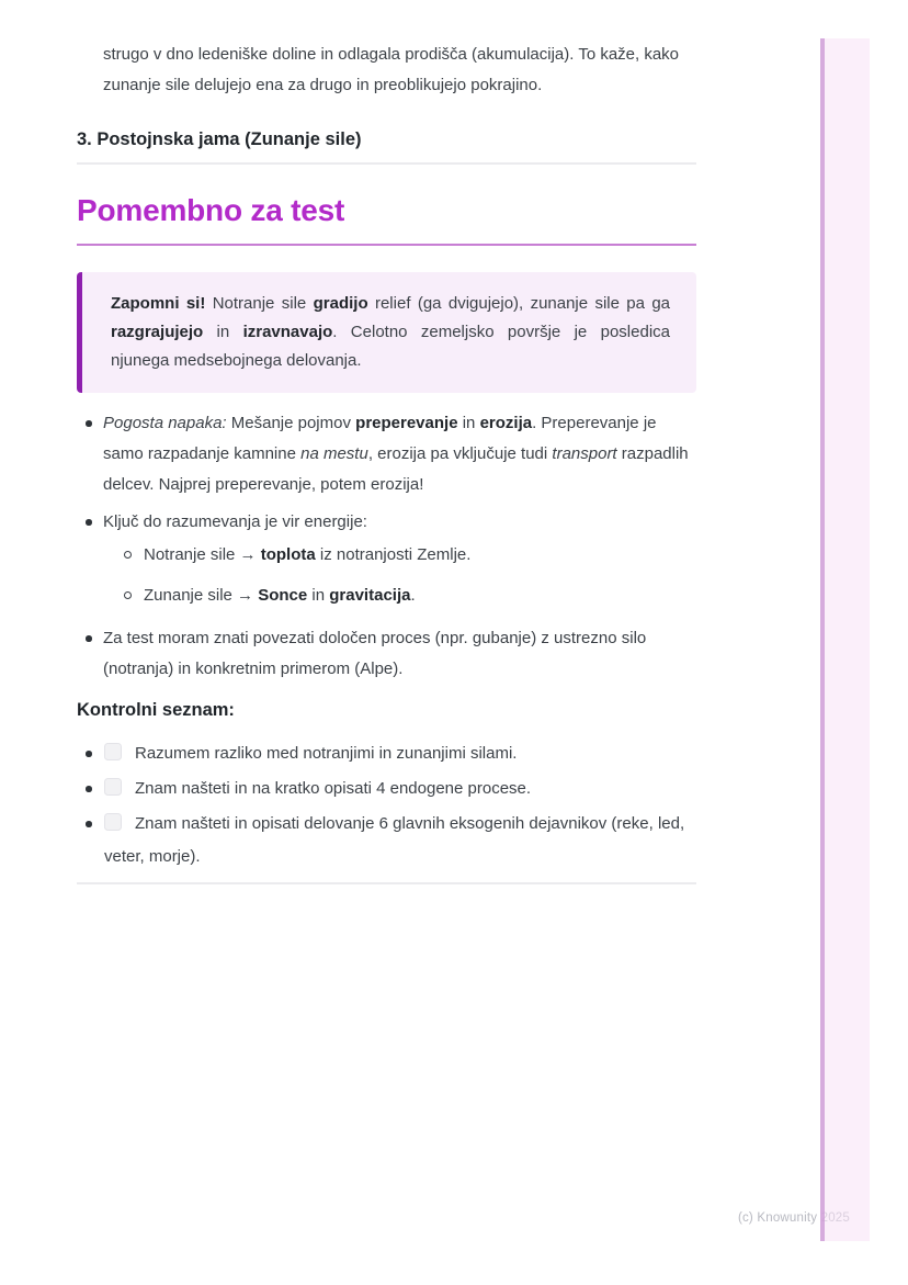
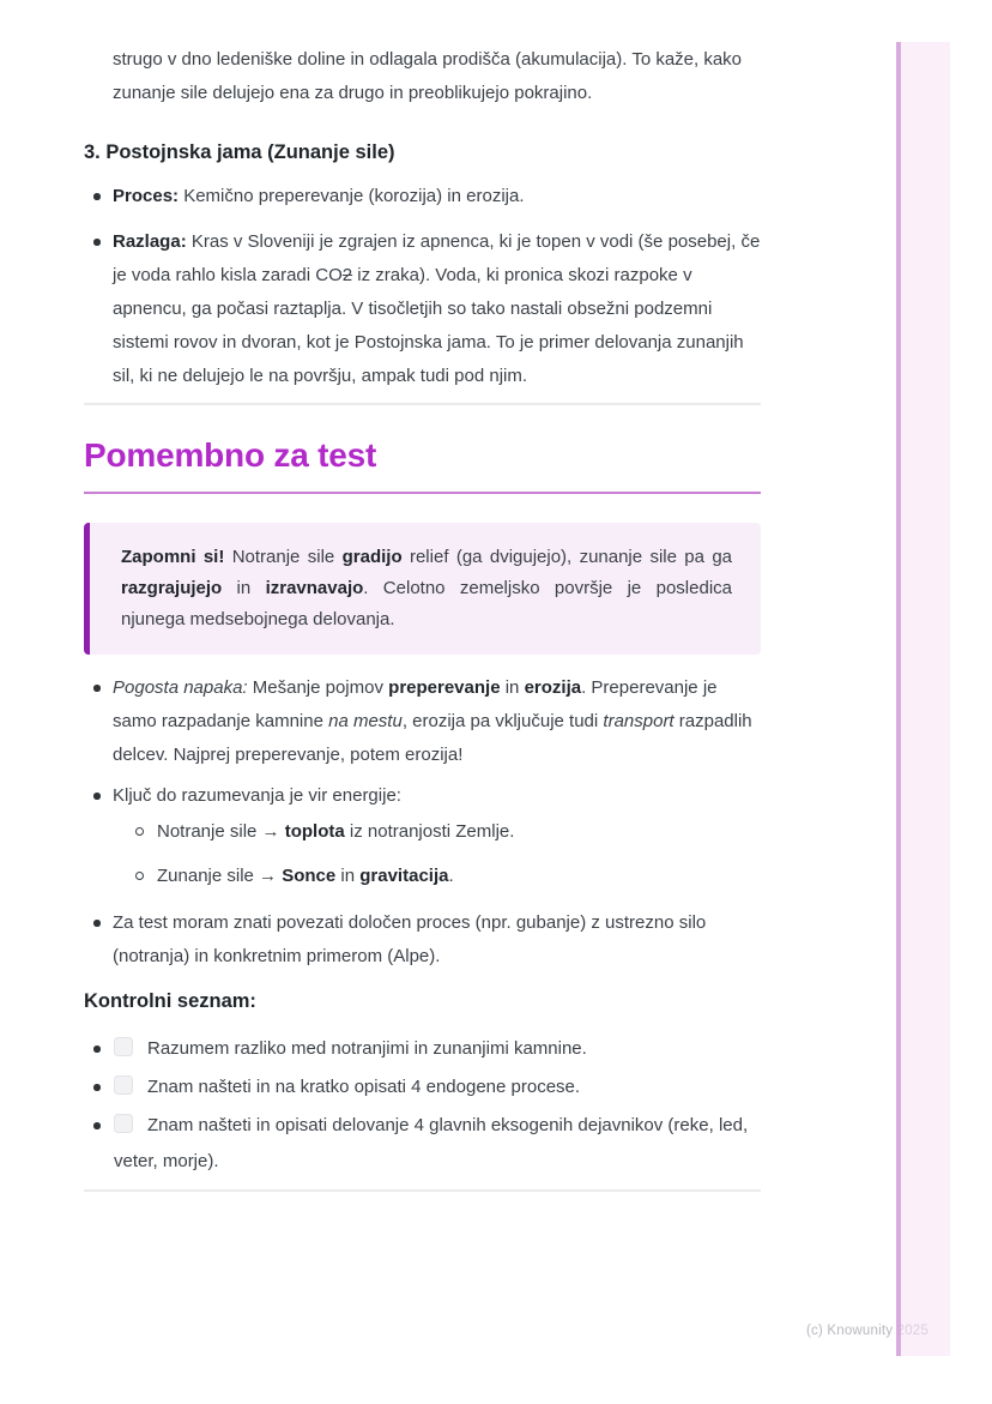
  strugo v dno ledeniške doline in odlagala prodišča (akumulacija). To kaže, kako zunanje sile delujejo ena za drugo in preoblikujejo pokrajino.
  3. Postojnska jama (Zunanje sile)
+ Proces: Kemično preperevanje (korozija) in erozija.
+ Razlaga: Kras v Sloveniji je zgrajen iz apnenca, ki je topen v vodi (še posebej, če je voda rahlo kisla zaradi CO2 iz zraka). Voda, ki pronica skozi razpoke v apnencu, ga počasi raztaplja. V tisočletjih so tako nastali obsežni podzemni sistemi rovov in dvoran, kot je Postojnska jama. To je primer delovanja zunanjih sil, ki ne delujejo le na površju, ampak tudi pod njim.
  Pomembno za test
  Zapomni si! Notranje sile gradijo relief (ga dvigujejo), zunanje sile pa ga razgrajujejo in izravnavajo. Celotno zemeljsko površje je posledica njunega medsebojnega delovanja.
  Pogosta napaka: Mešanje pojmov preperevanje in erozija. Preperevanje je samo razpadanje kamnine na mestu, erozija pa vključuje tudi transport razpadlih delcev. Najprej preperevanje, potem erozija!
  Ključ do razumevanja je vir energije:
  Notranje sile → toplota iz notranjosti Zemlje.
  Zunanje sile → Sonce in gravitacija.
  Za test moram znati povezati določen proces (npr. gubanje) z ustrezno silo (notranja) in konkretnim primerom (Alpe).
  Kontrolni seznam:
- Razumem razliko med notranjimi in zunanjimi silami.
+ Razumem razliko med notranjimi in zunanjimi kamnine.
  Znam našteti in na kratko opisati 4 endogene procese.
- Znam našteti in opisati delovanje 6 glavnih eksogenih dejavnikov (reke, led, veter, morje).
+ Znam našteti in opisati delovanje 4 glavnih eksogenih dejavnikov (reke, led, veter, morje).
  (c) Knowunity025
